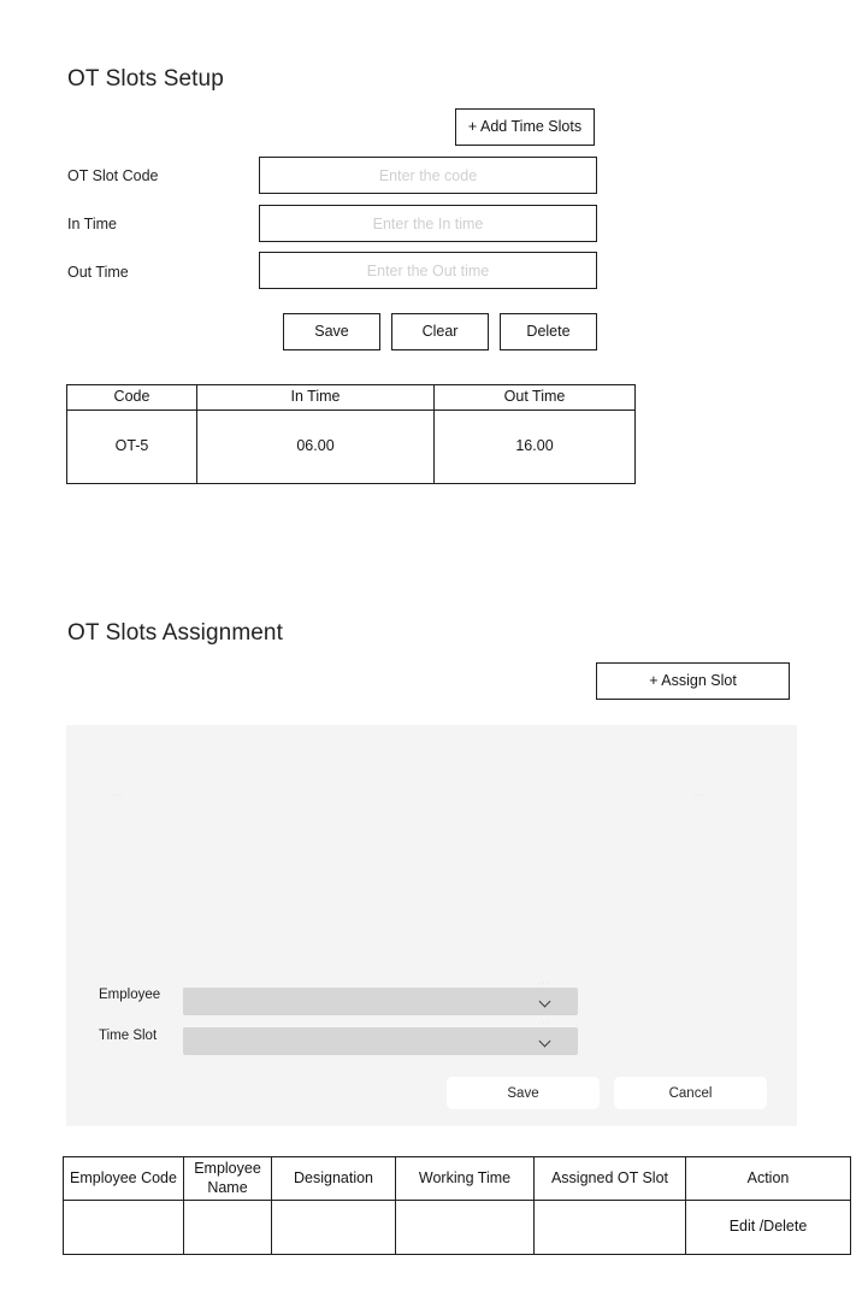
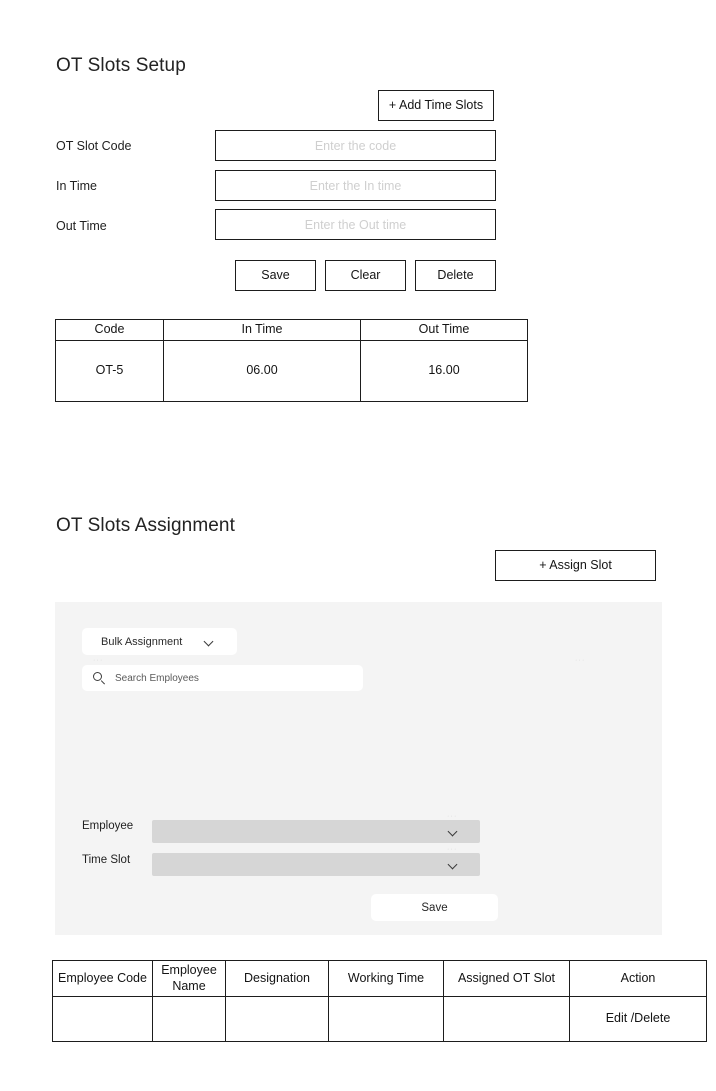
  OT Slots Setup
  + Add Time Slots
  OT Slot Code
  Enter the code
  In Time
  Enter the In time
  Out Time
  Enter the Out time
  Save
  Clear
  Delete
  Code	In Time	Out Time
  OT-5	06.00	16.00
  OT Slots Assignment
  + Assign Slot
+ Bulk Assignment
+ Search Employees
  Employee
  Time Slot
  Save
- Cancel
  Employee Code	Employee Name	Designation	Working Time	Assigned OT Slot	Action
  					Edit /Delete
